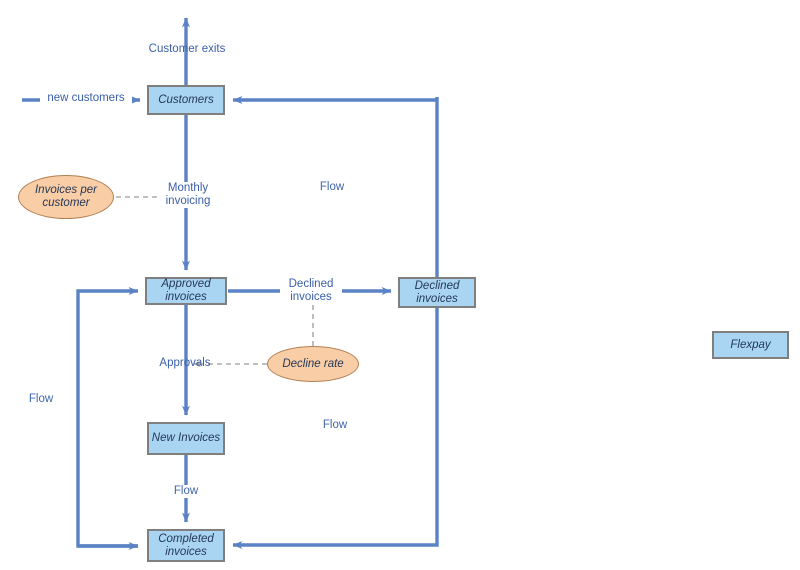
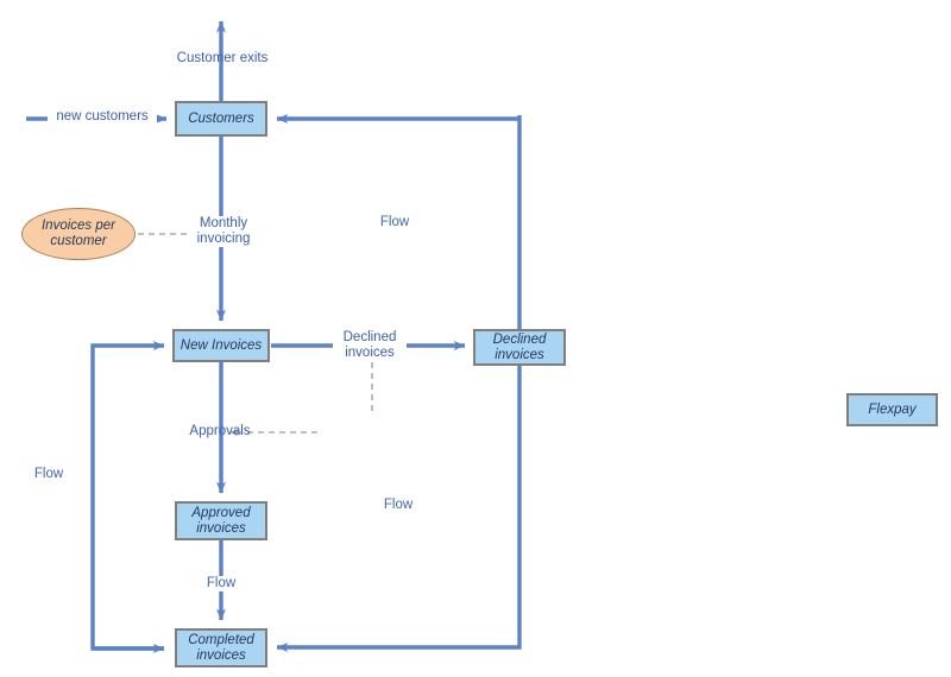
  Customers
- Approved invoices
+ New Invoices
  Declined invoices
- New Invoices
+ Approved invoices
  Completed invoices
  Flexpay
  Invoices per customer
- Decline rate
  Customer exits
  new customers
  Monthly
  invoicing
  Declined
  invoices
  Approvals
  Flow
  Flow
  Flow
  Flow
